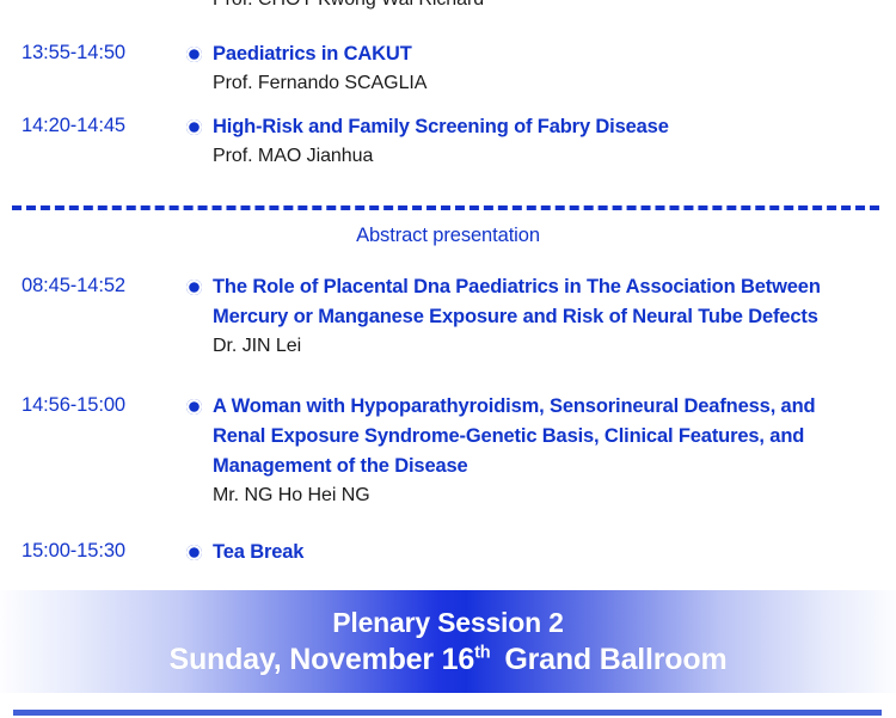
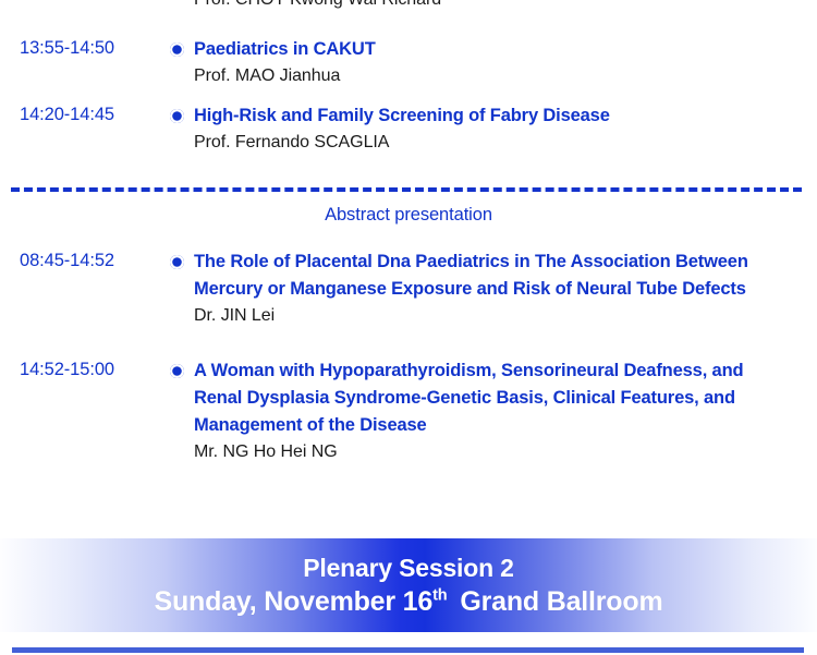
  13:55-14:50
  Paediatrics in CAKUT
- Prof. Fernando SCAGLIA
+ Prof. MAO Jianhua
  14:20-14:45
  High-Risk and Family Screening of Fabry Disease
- Prof. MAO Jianhua
+ Prof. Fernando SCAGLIA
  Abstract presentation
  08:45-14:52
  The Role of Placental Dna Paediatrics in The Association Between Mercury or Manganese Exposure and Risk of Neural Tube Defects
  Dr. JIN Lei
- 14:56-15:00
+ 14:52-15:00
- A Woman with Hypoparathyroidism, Sensorineural Deafness, and Renal Exposure Syndrome-Genetic Basis, Clinical Features, and Management of the Disease
+ A Woman with Hypoparathyroidism, Sensorineural Deafness, and Renal Dysplasia Syndrome-Genetic Basis, Clinical Features, and Management of the Disease
  Mr. NG Ho Hei NG
- 15:00-15:30
- Tea Break
  Plenary Session 2
  Sunday, November 16th Grand Ballroom
